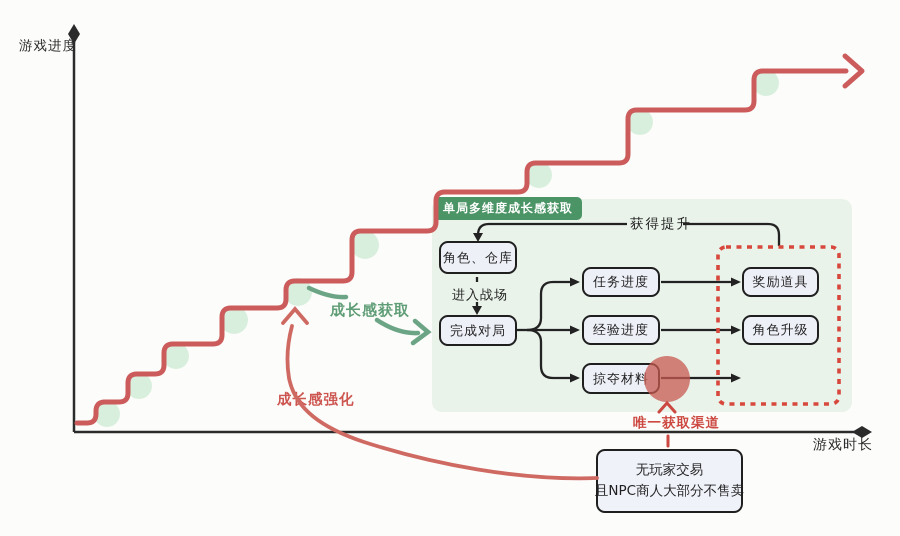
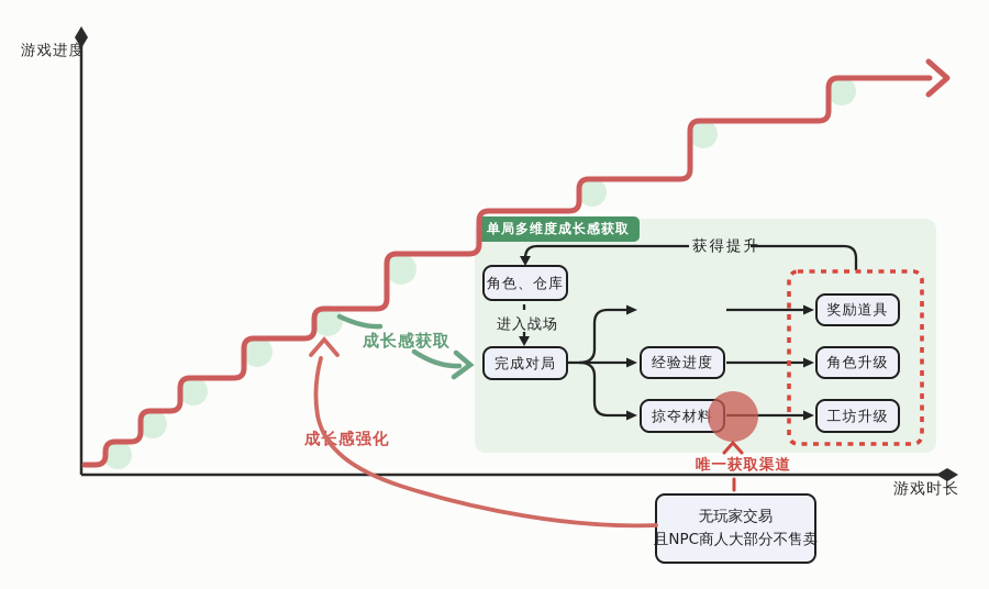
  游戏进度
  游戏时长
  单局多维度成长感获取
  获得提
  进入战场
  成长感获取
  成长感强化
  唯一获取渠道
  角色、仓库
  完成对局
- 任务进度
  经验进度
  掠夺材料
  奖励道具
  角色升级
+ 工坊升级
  无玩家交易
  且NPC商人大部分不售卖
